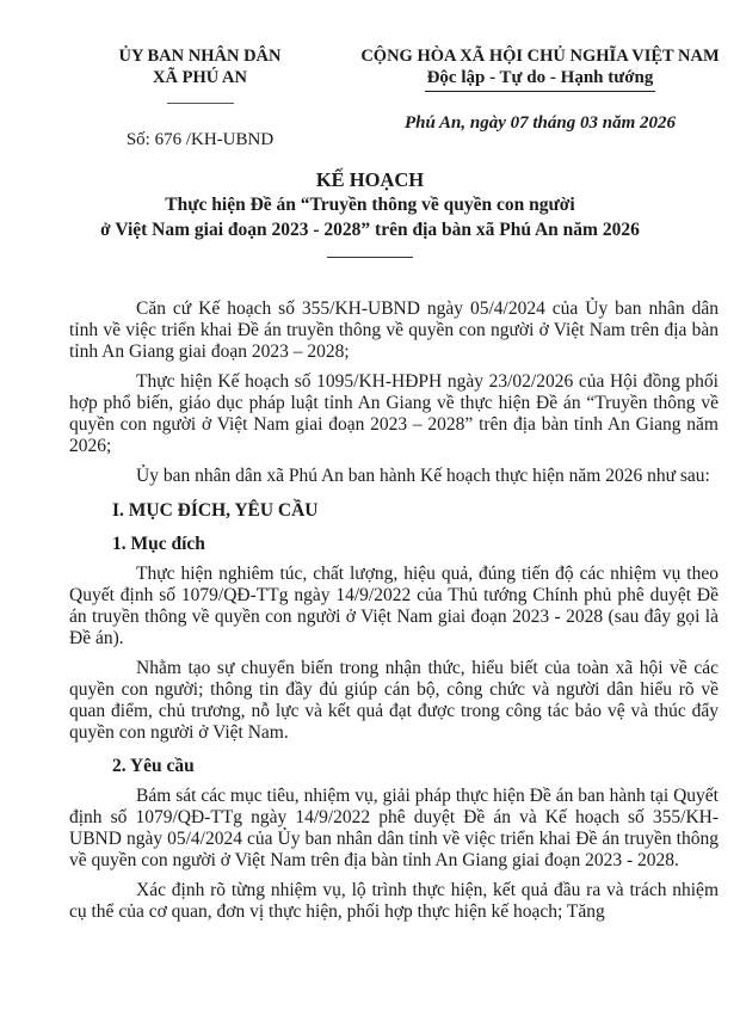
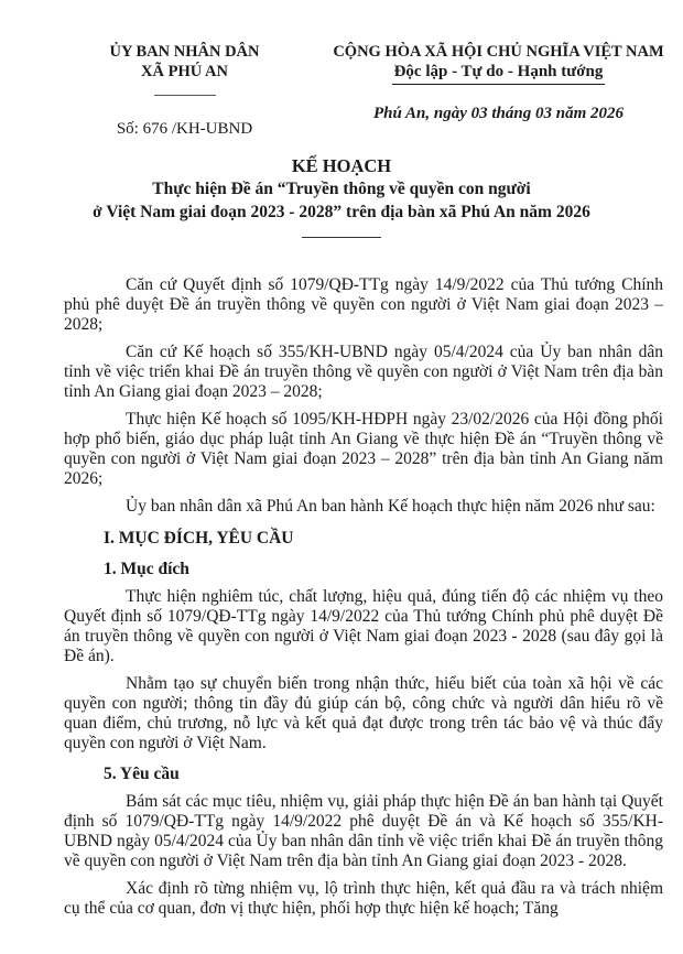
  ỦY BAN NHÂN DÂN
  XÃ PHÚ AN
  Số: 676 /KH-UBND
  CỘNG HÒA XÃ HỘI CHỦ NGHĨA VIỆT NAM
  Độc lập - Tự do - Hạnh tướng
- Phú An, ngày 07 tháng 03 năm 2026
+ Phú An, ngày 03 tháng 03 năm 2026
  KẾ HOẠCH
  Thực hiện Đề án “Truyền thông về quyền con người
  ở Việt Nam giai đoạn 2023 - 2028” trên địa bàn xã Phú An năm 2026
+ Căn cứ Quyết định số 1079/QĐ-TTg ngày 14/9/2022 của Thủ tướng Chính phủ phê duyệt Đề án truyền thông về quyền con người ở Việt Nam giai đoạn 2023 – 2028;
  Căn cứ Kế hoạch số 355/KH-UBND ngày 05/4/2024 của Ủy ban nhân dân tỉnh về việc triển khai Đề án truyền thông về quyền con người ở Việt Nam trên địa bàn tỉnh An Giang giai đoạn 2023 – 2028;
  Thực hiện Kế hoạch số 1095/KH-HĐPH ngày 23/02/2026 của Hội đồng phối hợp phổ biến, giáo dục pháp luật tỉnh An Giang về thực hiện Đề án “Truyền thông về quyền con người ở Việt Nam giai đoạn 2023 – 2028” trên địa bàn tỉnh An Giang năm 2026;
  Ủy ban nhân dân xã Phú An ban hành Kế hoạch thực hiện năm 2026 như sau:
  I. MỤC ĐÍCH, YÊU CẦU
  1. Mục đích
  Thực hiện nghiêm túc, chất lượng, hiệu quả, đúng tiến độ các nhiệm vụ theo Quyết định số 1079/QĐ-TTg ngày 14/9/2022 của Thủ tướng Chính phủ phê duyệt Đề án truyền thông về quyền con người ở Việt Nam giai đoạn 2023 - 2028 (sau đây gọi là Đề án).
- Nhằm tạo sự chuyển biến trong nhận thức, hiểu biết của toàn xã hội về các quyền con người; thông tin đầy đủ giúp cán bộ, công chức và người dân hiểu rõ về quan điểm, chủ trương, nỗ lực và kết quả đạt được trong công tác bảo vệ và thúc đẩy quyền con người ở Việt Nam.
+ Nhằm tạo sự chuyển biến trong nhận thức, hiểu biết của toàn xã hội về các quyền con người; thông tin đầy đủ giúp cán bộ, công chức và người dân hiểu rõ về quan điểm, chủ trương, nỗ lực và kết quả đạt được trong trên tác bảo vệ và thúc đẩy quyền con người ở Việt Nam.
- 2. Yêu cầu
+ 5. Yêu cầu
  Bám sát các mục tiêu, nhiệm vụ, giải pháp thực hiện Đề án ban hành tại Quyết định số 1079/QĐ-TTg ngày 14/9/2022 phê duyệt Đề án và Kế hoạch số 355/KH-UBND ngày 05/4/2024 của Ủy ban nhân dân tỉnh về việc triển khai Đề án truyền thông về quyền con người ở Việt Nam trên địa bàn tỉnh An Giang giai đoạn 2023 - 2028.
  Xác định rõ từng nhiệm vụ, lộ trình thực hiện, kết quả đầu ra và trách nhiệm cụ thể của cơ quan, đơn vị thực hiện, phối hợp thực hiện kế hoạch; Tăng
